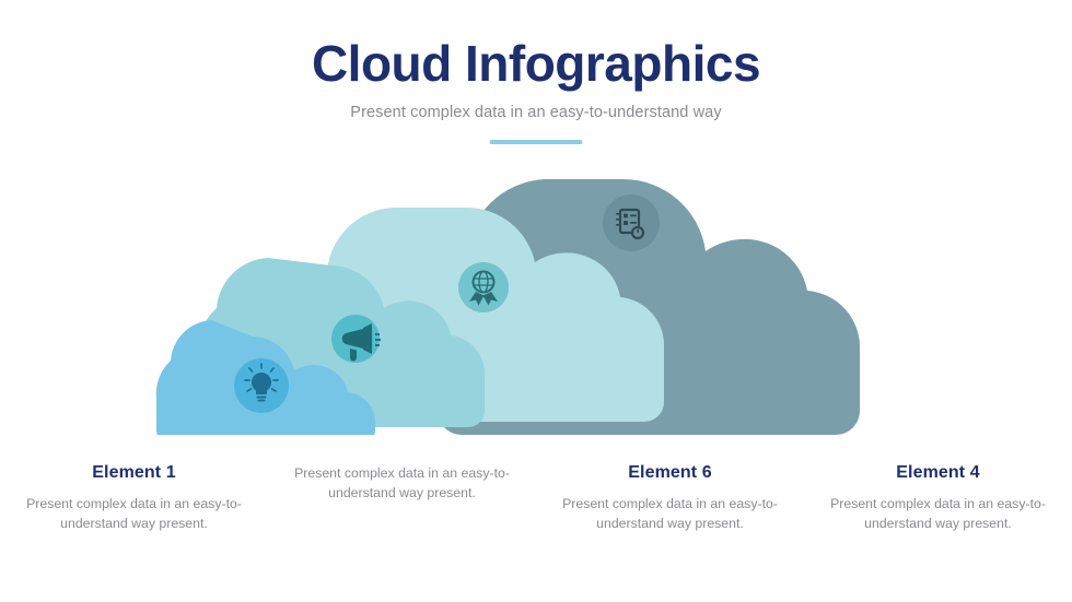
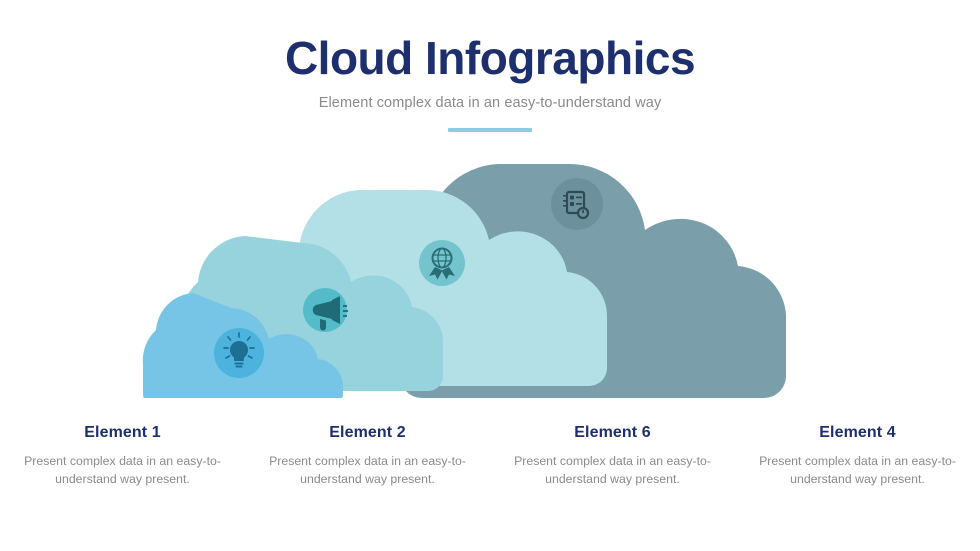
  Cloud Infographics
- Present complex data in an easy-to-understand way
+ Element complex data in an easy-to-understand way
  Element 1
  Present complex data in an easy-to-understand way present.
+ Element 2
  Present complex data in an easy-to-understand way present.
  Element 6
  Present complex data in an easy-to-understand way present.
  Element 4
  Present complex data in an easy-to-understand way present.
